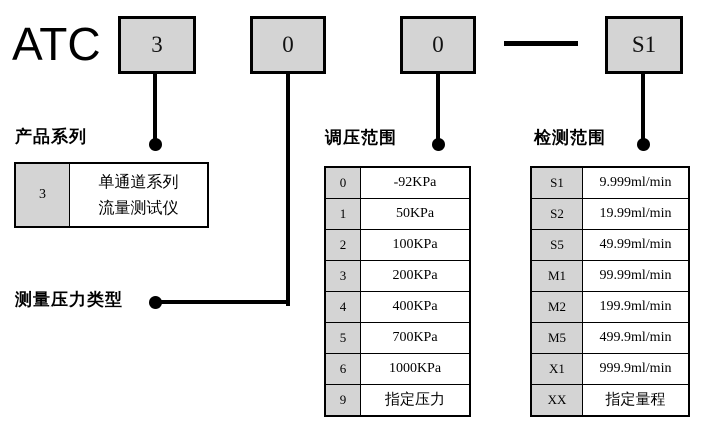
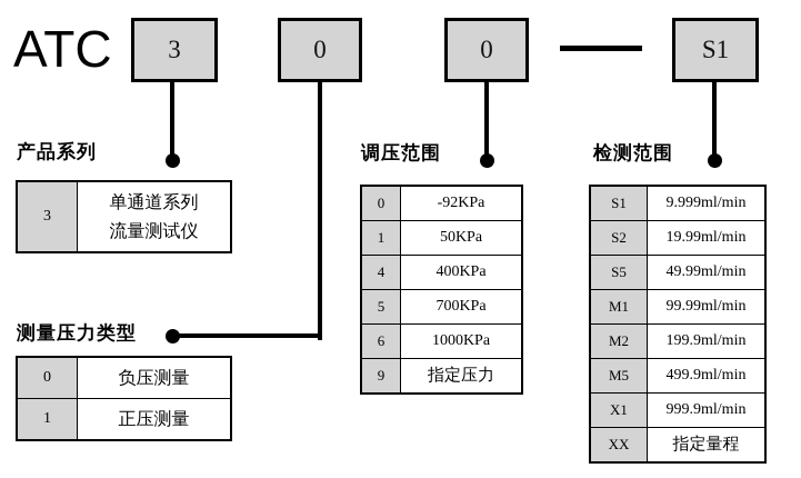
  ATC
  3
  0
  0
  S1
  产品系列
  测量压力类型
  调压范围
  检测范围
  3	单通道系列 流量测试仪
+ 0	负压测量
+ 1	正压测量
  0	-92KPa
  1	50KPa
- 2	100KPa
- 3	200KPa
  4	400KPa
  5	700KPa
  6	1000KPa
  9	指定压力
  S1	9.999ml/min
  S2	19.99ml/min
  S5	49.99ml/min
  M1	99.99ml/min
  M2	199.9ml/min
  M5	499.9ml/min
  X1	999.9ml/min
  XX	指定量程
